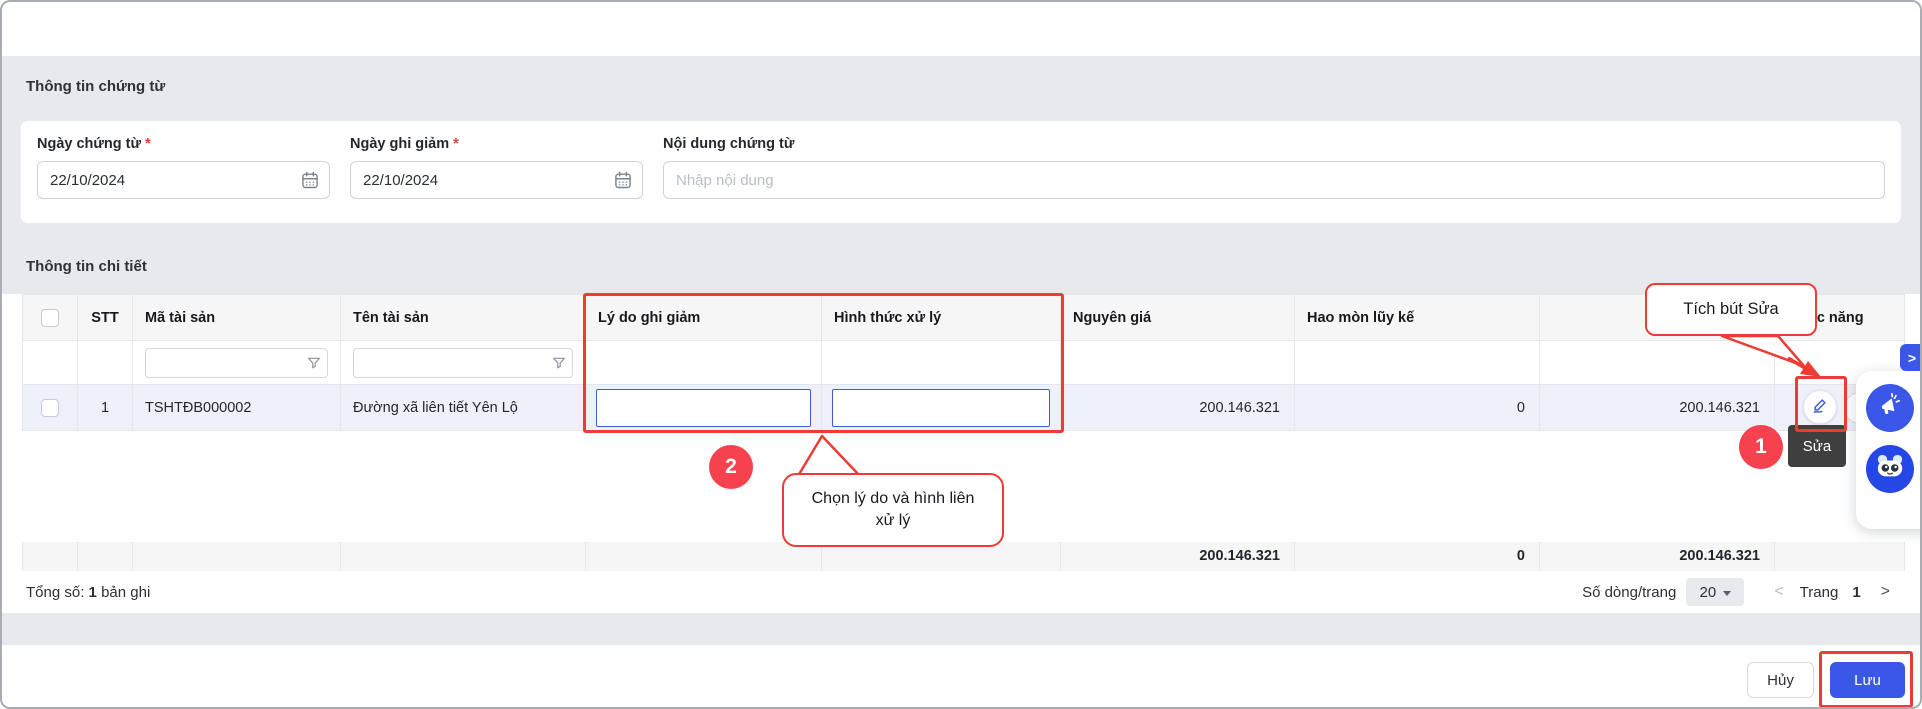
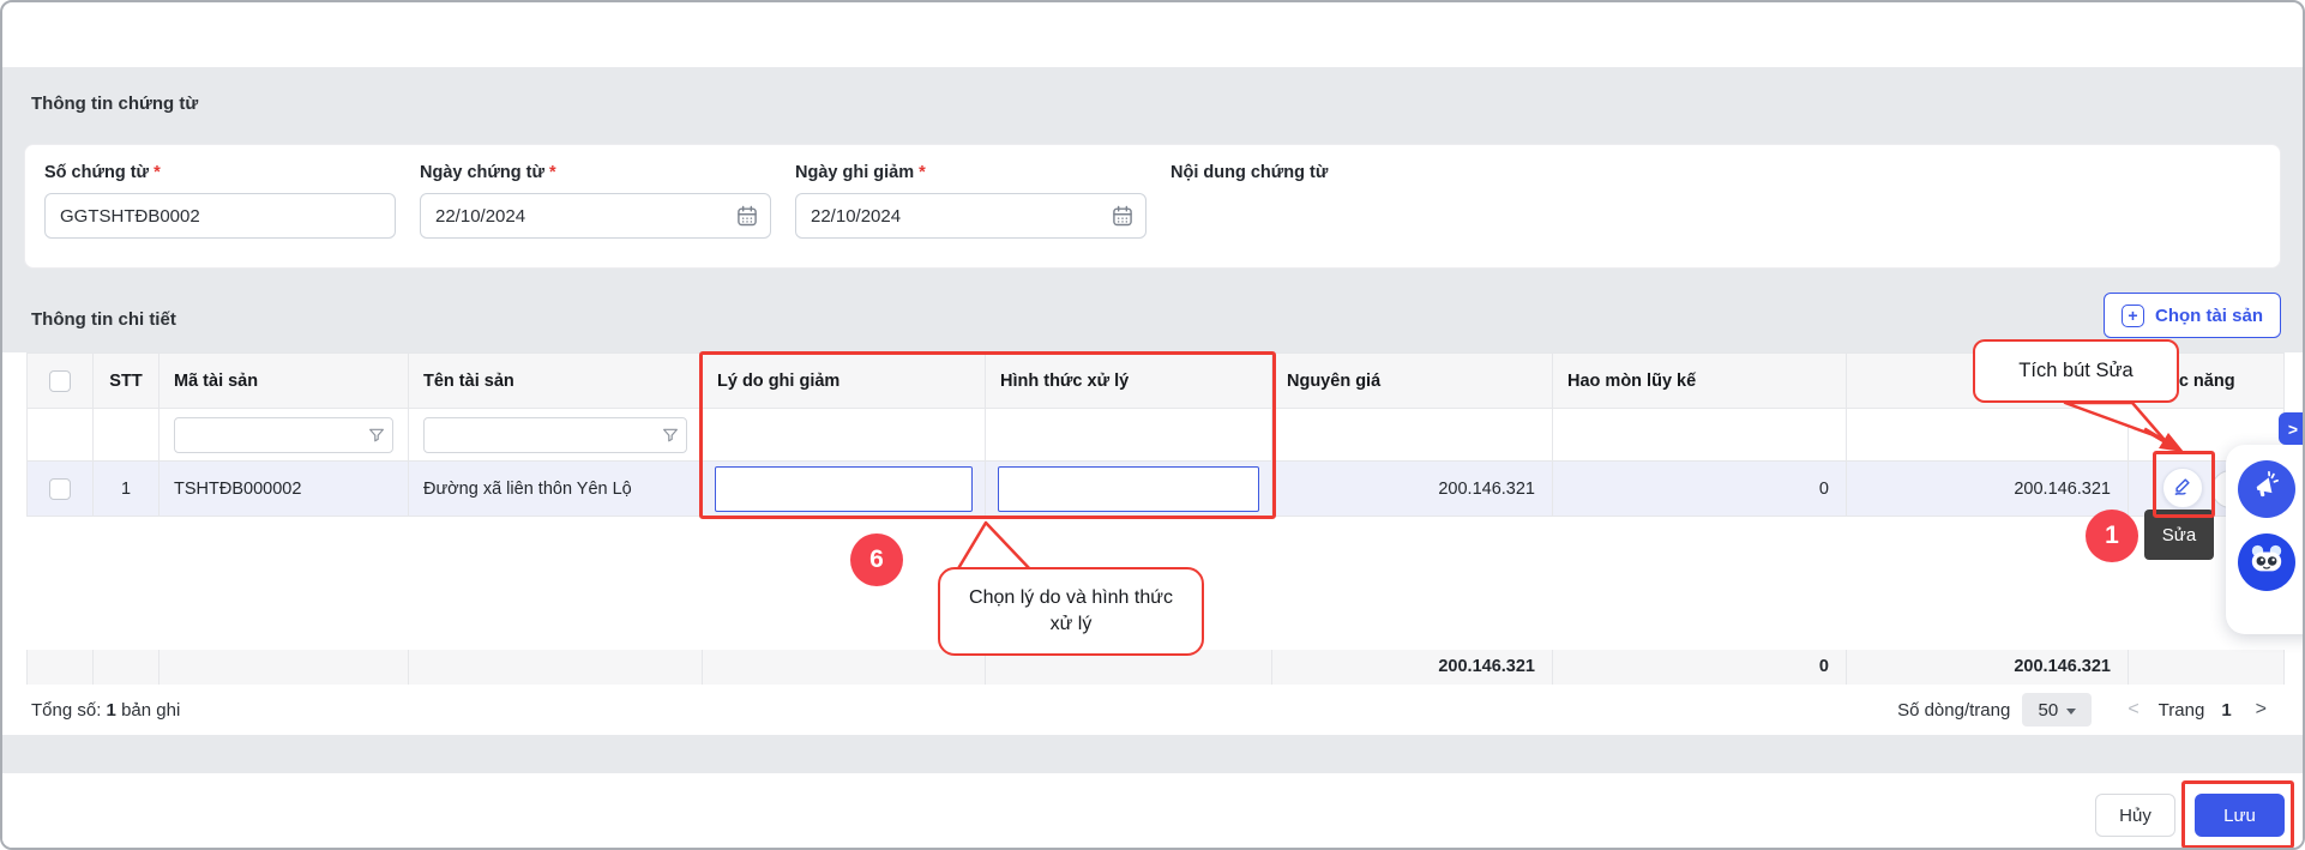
  Thông tin chứng từ
+ Số chứng từ *
+ GGTSHTĐB0002
  Ngày chứng từ *
  22/10/2024
  Ngày ghi giảm *
  22/10/2024
  Nội dung chứng từ
- Nhập nội dung
  Thông tin chi tiết
+ +
+ Chọn tài sản
  	STT	Mã tài sản	Tên tài sản	Lý do ghi giảm	Hình thức xử lý	Nguyên giá	Hao mòn lũy kế		c năng
- 	1	TSHTĐB000002	Đường xã liên tiết Yên Lộ			200.146.321	0	200.146.321
+ 	1	TSHTĐB000002	Đường xã liên thôn Yên Lộ			200.146.321	0	200.146.321
  						200.146.321	0	200.146.321
  Tổng số: 1 bản ghi
  Số dòng/trang
- 20
+ 50
  <
  Trang
  1
  >
  Hủy
  Lưu
  >
  1
- 2
+ 6
  Tích bút Sửa
- Chọn lý do và hình liên xử lý
+ Chọn lý do và hình thức xử lý
  Sửa
